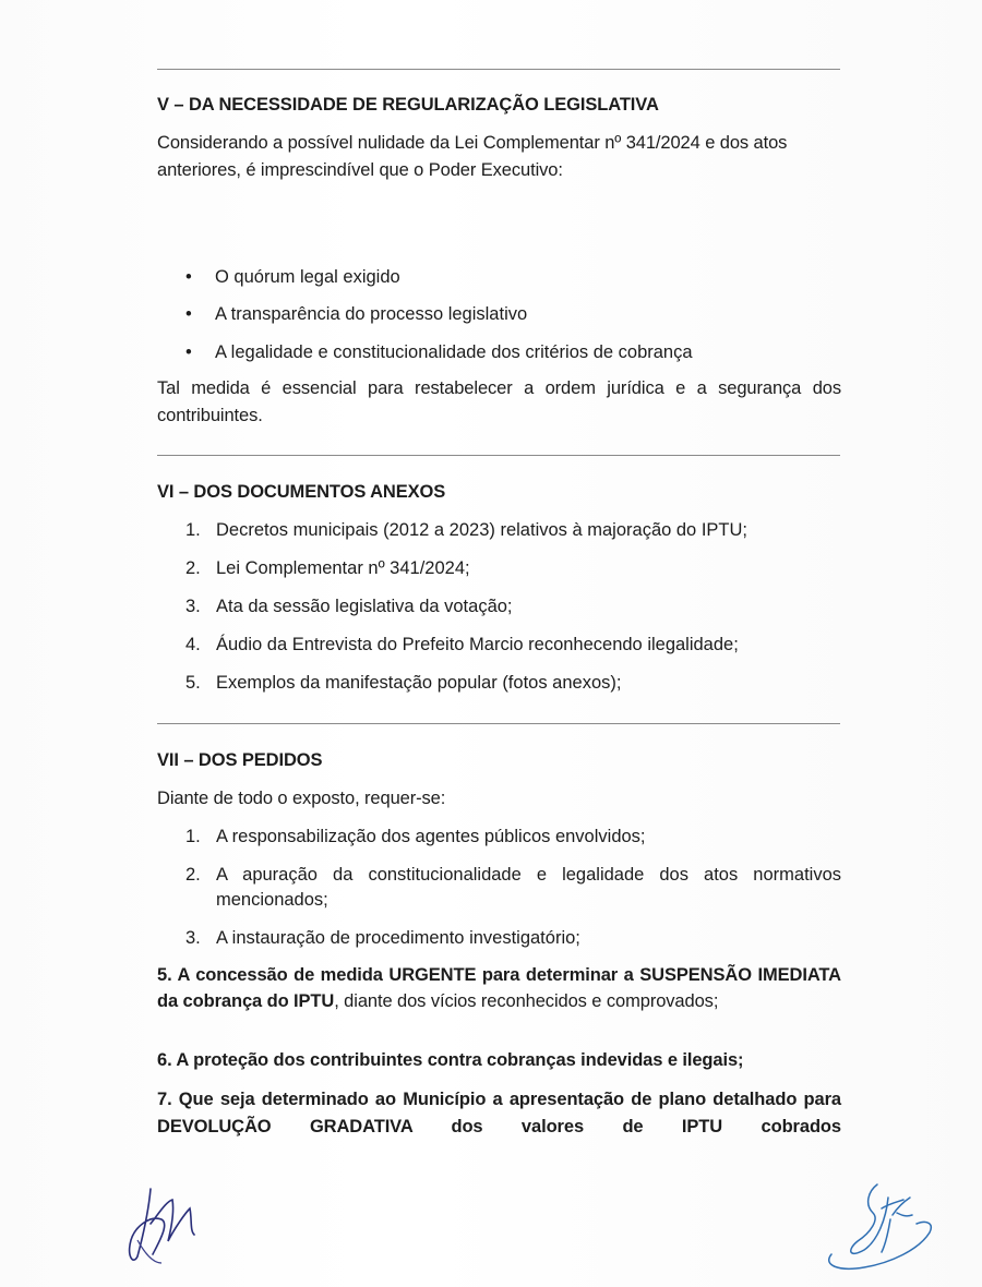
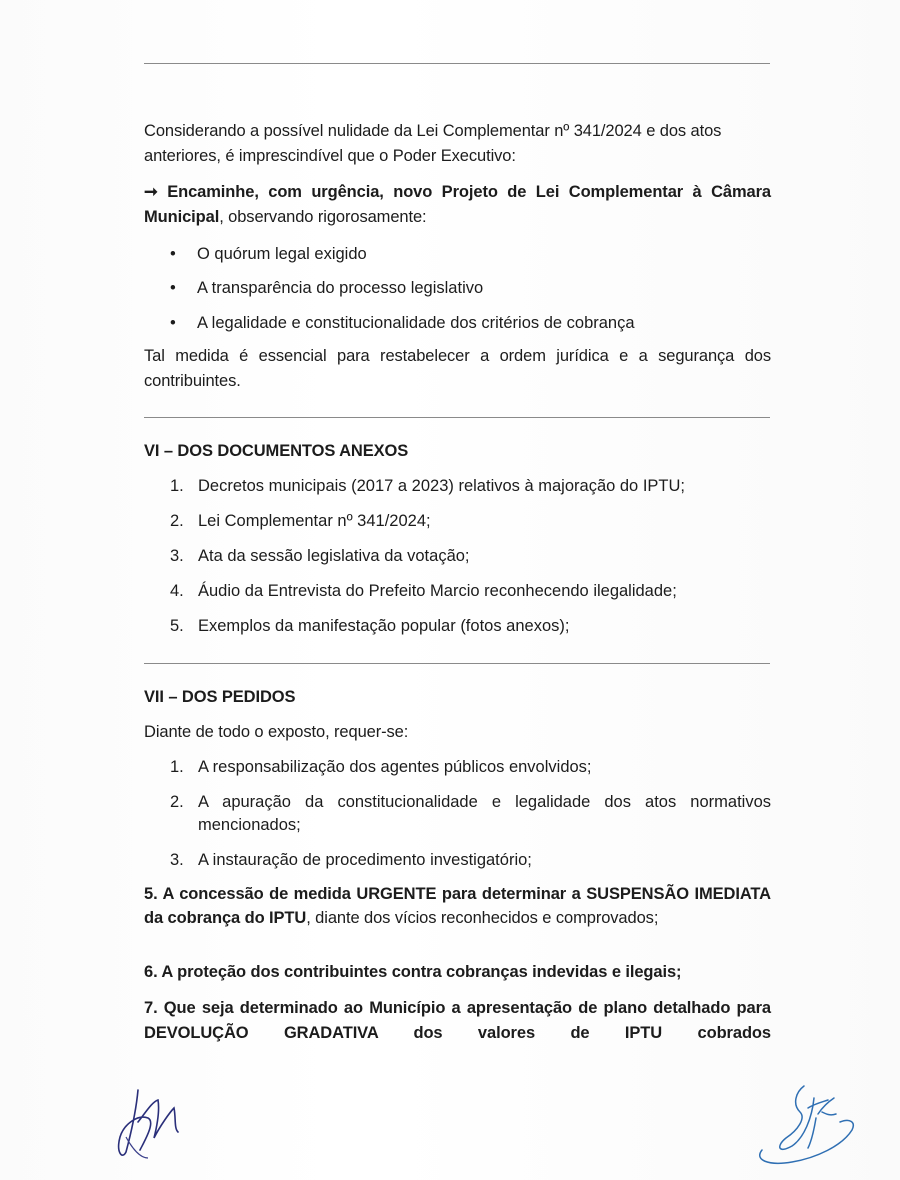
- V – DA NECESSIDADE DE REGULARIZAÇÃO LEGISLATIVA
  Considerando a possível nulidade da Lei Complementar nº 341/2024 e dos atos
  anteriores, é imprescindível que o Poder Executivo:
+ ➞ Encaminhe, com urgência, novo Projeto de Lei Complementar à Câmara Municipal, observando rigorosamente:
  •
  O quórum legal exigido
  •
  A transparência do processo legislativo
  •
  A legalidade e constitucionalidade dos critérios de cobrança
  Tal medida é essencial para restabelecer a ordem jurídica e a segurança dos contribuintes.
  VI – DOS DOCUMENTOS ANEXOS
  1.
- Decretos municipais (2012 a 2023) relativos à majoração do IPTU;
+ Decretos municipais (2017 a 2023) relativos à majoração do IPTU;
  2.
  Lei Complementar nº 341/2024;
  3.
  Ata da sessão legislativa da votação;
  4.
  Áudio da Entrevista do Prefeito Marcio reconhecendo ilegalidade;
  5.
  Exemplos da manifestação popular (fotos anexos);
  VII – DOS PEDIDOS
  Diante de todo o exposto, requer-se:
  1.
  A responsabilização dos agentes públicos envolvidos;
  2.
  A apuração da constitucionalidade e legalidade dos atos normativos
  mencionados;
  3.
  A instauração de procedimento investigatório;
  5. A concessão de medida URGENTE para determinar a SUSPENSÃO IMEDIATA da cobrança do IPTU, diante dos vícios reconhecidos e comprovados;
  6. A proteção dos contribuintes contra cobranças indevidas e ilegais;
  7. Que seja determinado ao Município a apresentação de plano detalhado para DEVOLUÇÃO GRADATIVA dos valores de IPTU cobrados
